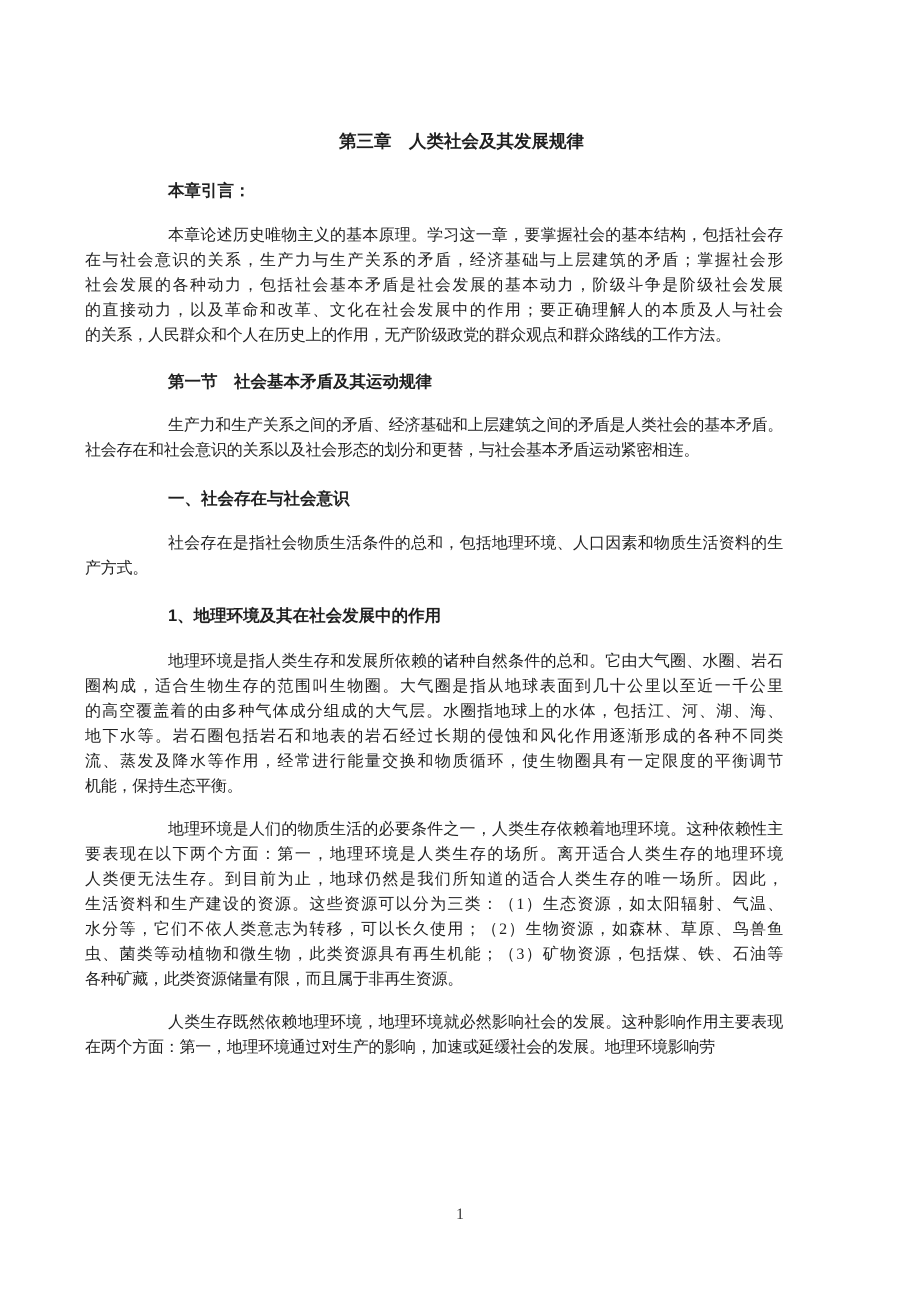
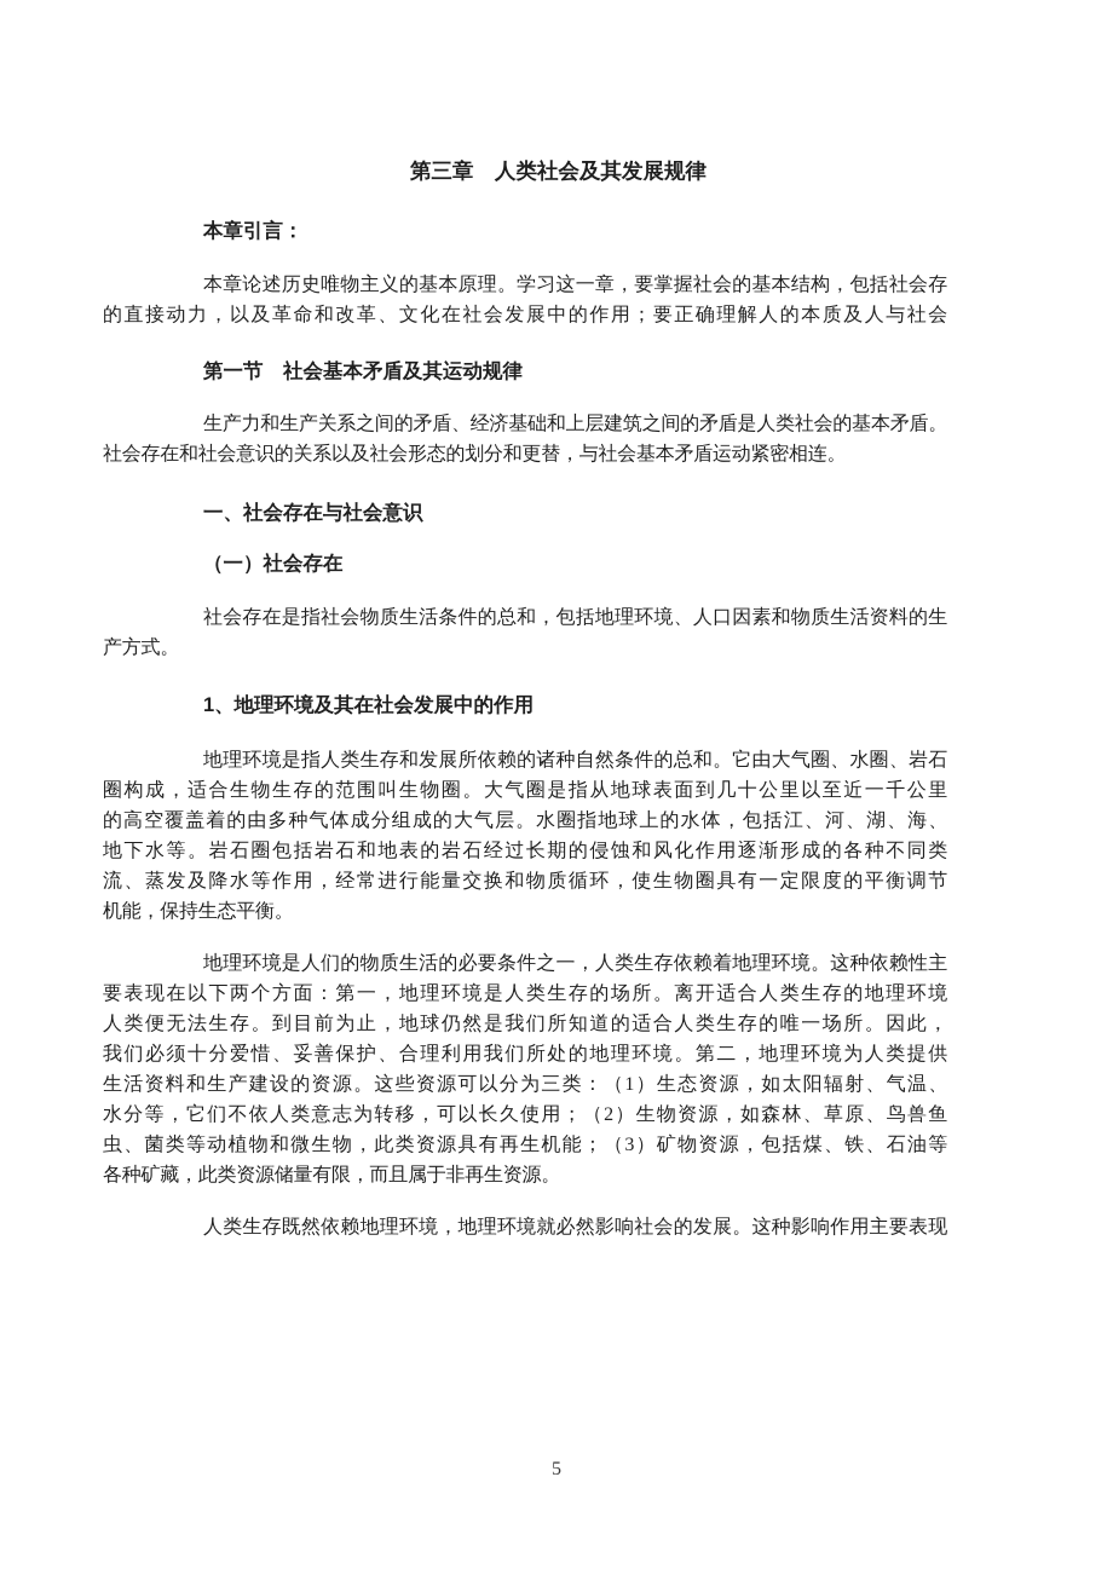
  第三章 人类社会及其发展规律
  本章引言：
  本章论述历史唯物主义的基本原理。学习这一章，要掌握社会的基本结构，包括社会存
- 在与社会意识的关系，生产力与生产关系的矛盾，经济基础与上层建筑的矛盾；掌握社会形
- 社会发展的各种动力，包括社会基本矛盾是社会发展的基本动力，阶级斗争是阶级社会发展
  的直接动力，以及革命和改革、文化在社会发展中的作用；要正确理解人的本质及人与社会
- 的关系，人民群众和个人在历史上的作用，无产阶级政党的群众观点和群众路线的工作方法。
  第一节 社会基本矛盾及其运动规律
  生产力和生产关系之间的矛盾、经济基础和上层建筑之间的矛盾是人类社会的基本矛盾。
  社会存在和社会意识的关系以及社会形态的划分和更替，与社会基本矛盾运动紧密相连。
  一、社会存在与社会意识
+ （一）社会存在
  社会存在是指社会物质生活条件的总和，包括地理环境、人口因素和物质生活资料的生
  产方式。
  1、地理环境及其在社会发展中的作用
  地理环境是指人类生存和发展所依赖的诸种自然条件的总和。它由大气圈、水圈、岩石
  圈构成，适合生物生存的范围叫生物圈。大气圈是指从地球表面到几十公里以至近一千公里
  的高空覆盖着的由多种气体成分组成的大气层。水圈指地球上的水体，包括江、河、湖、海、
  地下水等。岩石圈包括岩石和地表的岩石经过长期的侵蚀和风化作用逐渐形成的各种不同类
  流、蒸发及降水等作用，经常进行能量交换和物质循环，使生物圈具有一定限度的平衡调节
  机能，保持生态平衡。
  地理环境是人们的物质生活的必要条件之一，人类生存依赖着地理环境。这种依赖性主
  要表现在以下两个方面：第一，地理环境是人类生存的场所。离开适合人类生存的地理环境
  人类便无法生存。到目前为止，地球仍然是我们所知道的适合人类生存的唯一场所。因此，
+ 我们必须十分爱惜、妥善保护、合理利用我们所处的地理环境。第二，地理环境为人类提供
  生活资料和生产建设的资源。这些资源可以分为三类：（1）生态资源，如太阳辐射、气温、
  水分等，它们不依人类意志为转移，可以长久使用；（2）生物资源，如森林、草原、鸟兽鱼
  虫、菌类等动植物和微生物，此类资源具有再生机能；（3）矿物资源，包括煤、铁、石油等
  各种矿藏，此类资源储量有限，而且属于非再生资源。
  人类生存既然依赖地理环境，地理环境就必然影响社会的发展。这种影响作用主要表现
- 在两个方面：第一，地理环境通过对生产的影响，加速或延缓社会的发展。地理环境影响劳
- 1
+ 5
